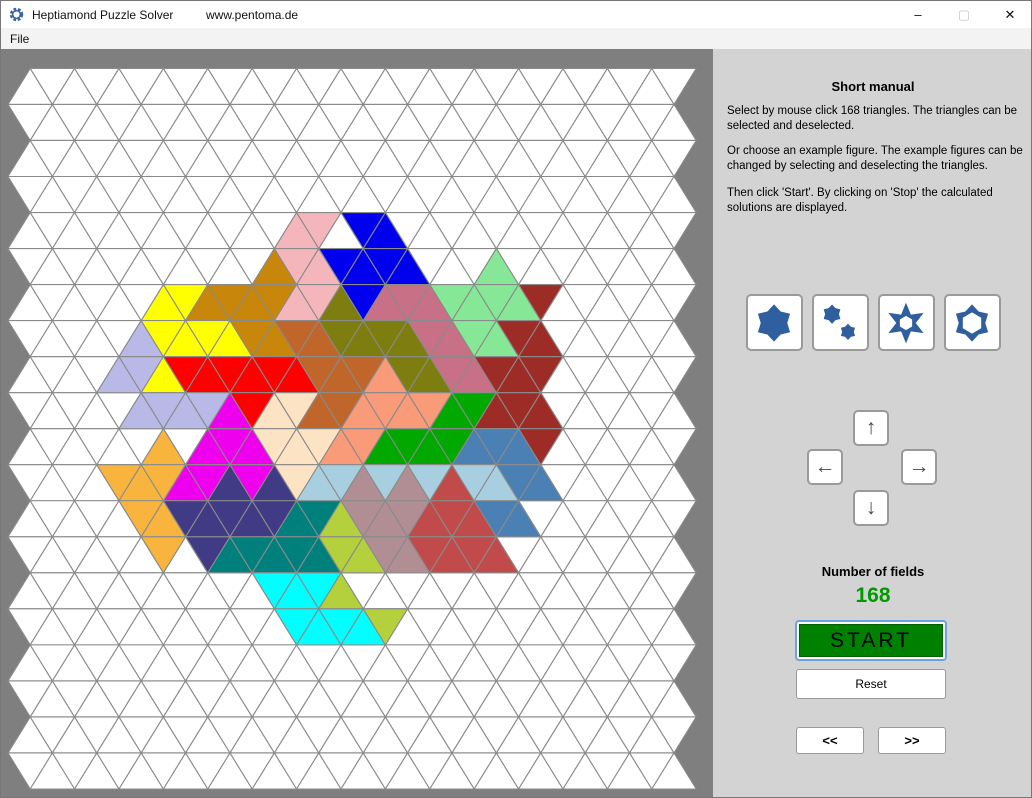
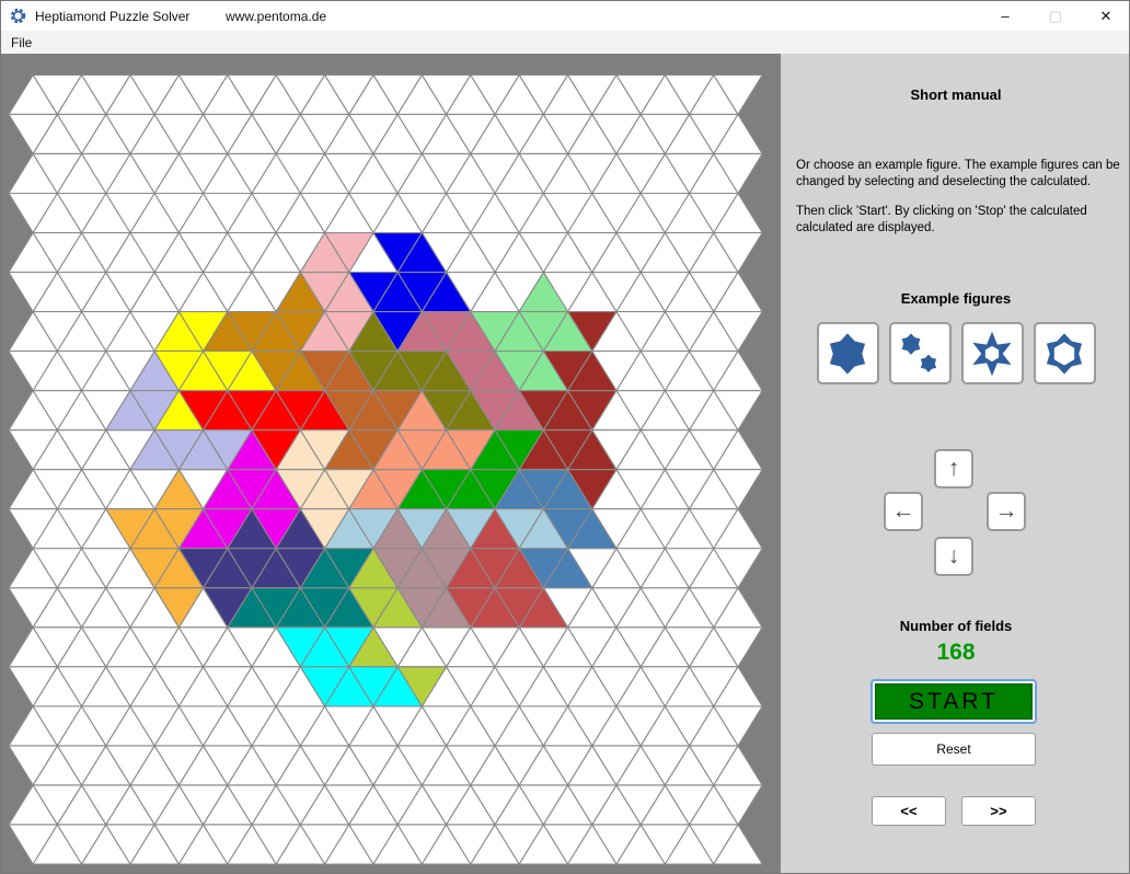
  Heptiamond Puzzle Solver
  www.pentoma.de
  –
  ▢
  ✕
  File
  Short manual
- Select by mouse click 168 triangles. The triangles can be selected and deselected.
- Or choose an example figure. The example figures can be changed by selecting and deselecting the triangles.
+ Or choose an example figure. The example figures can be changed by selecting and deselecting the calculated.
- Then click 'Start'. By clicking on 'Stop' the calculated solutions are displayed.
+ Then click 'Start'. By clicking on 'Stop' the calculated calculated are displayed.
+ Example figures
  ↑
  ←
  →
  ↓
  Number of fields
  168
  START
  Reset
  <<
  >>
